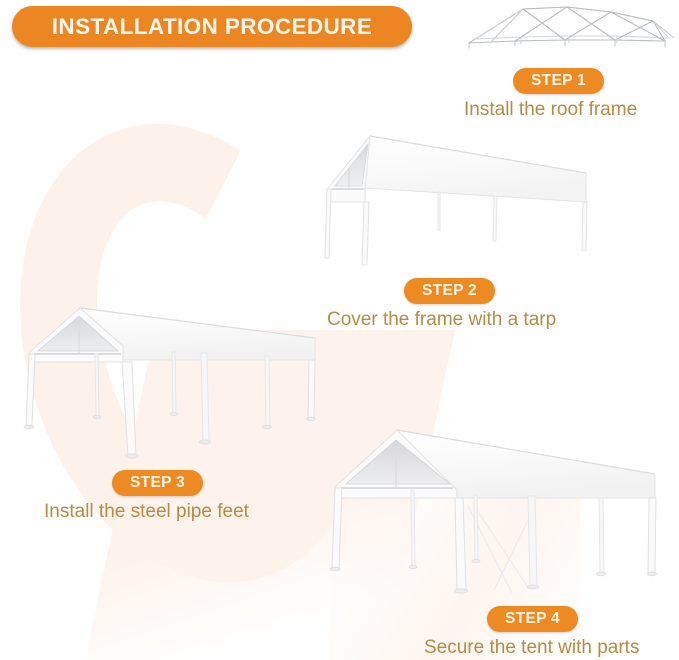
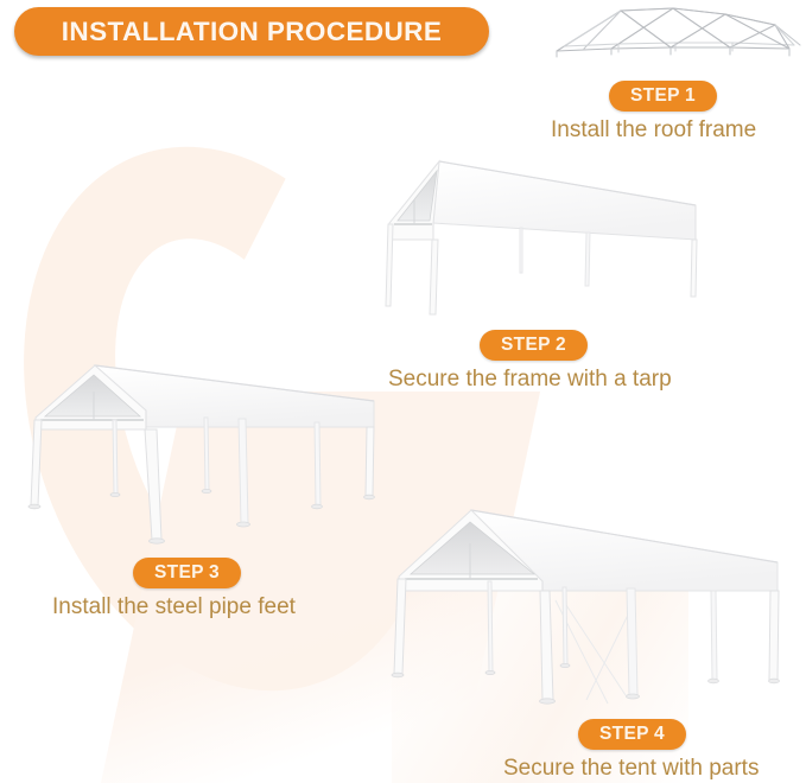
  INSTALLATION PROCEDURE
  STEP 1
  Install the roof frame
  STEP 2
- Cover the frame with a tarp
+ Secure the frame with a tarp
  STEP 3
  Install the steel pipe feet
  STEP 4
  Secure the tent with parts
